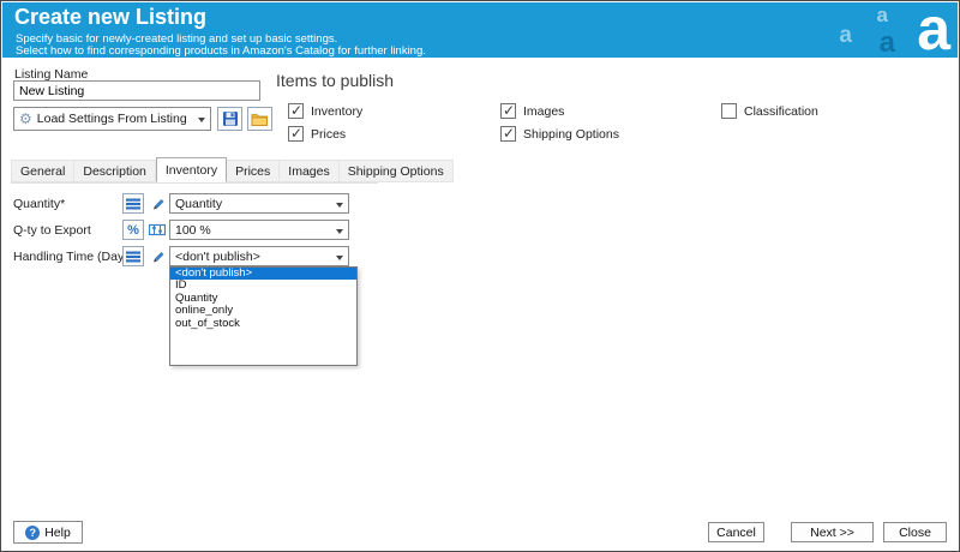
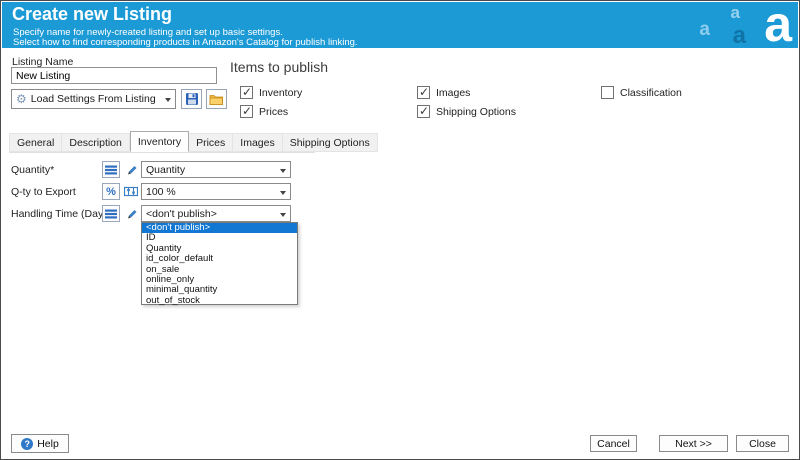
  Create new Listing
- Specify basic for newly-created listing and set up basic settings.
+ Specify name for newly-created listing and set up basic settings.
- Select how to find corresponding products in Amazon's Catalog for further linking.
+ Select how to find corresponding products in Amazon's Catalog for publish linking.
  a
  a
  a
  a
  Listing Name
  New Listing
  ⚙
  Load Settings From Listing
  Items to publish
  Inventory
  Prices
  Images
  Shipping Options
  Classification
  General
  Description
  Inventory
  Prices
  Images
  Shipping Options
  Quantity*
  Quantity
  Q-ty to Export
  %
  100 %
  Handling Time (Day
  <don't publish>
  <don't publish>
  ID
  Quantity
+ id_color_default
+ on_sale
  online_only
+ minimal_quantity
  out_of_stock
  ?
  Help
  Cancel
  Next >>
  Close
